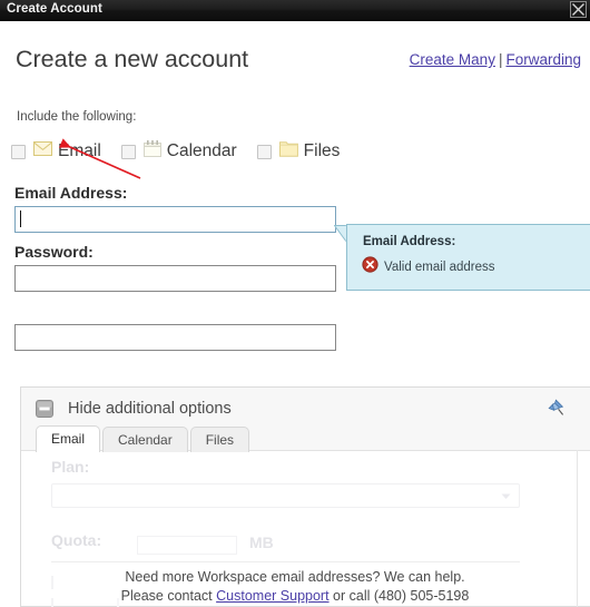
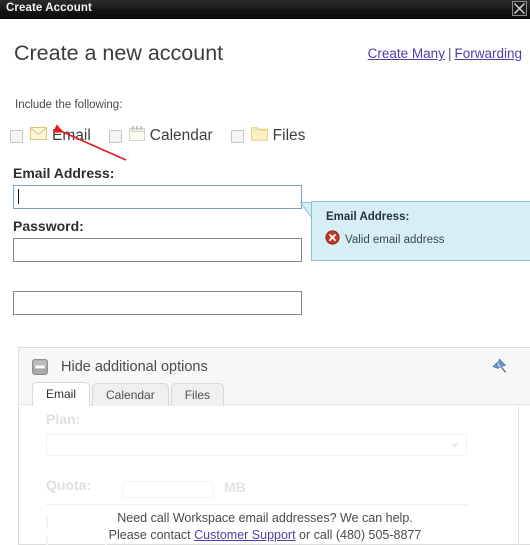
  Create Account
  Create a new account
  Create Many | Forwarding
  Include the following:
  Eail
  Calendar
  Files
  Email Address:
  Email Address:
  Valid email address
  Password:
  Hide additional options
  Email
  Calendar
  Files
  Plan:
  Quota:
  MB
- Need more Workspace email addresses? We can help.
+ Need call Workspace email addresses? We can help.
- Please contact Customer Support or call (480) 505-5198
+ Please contact Customer Support or call (480) 505-8877
